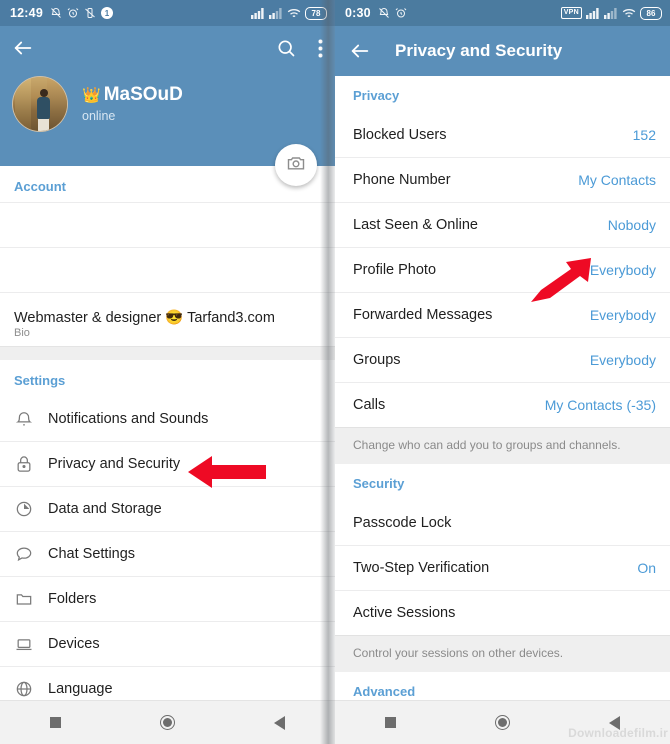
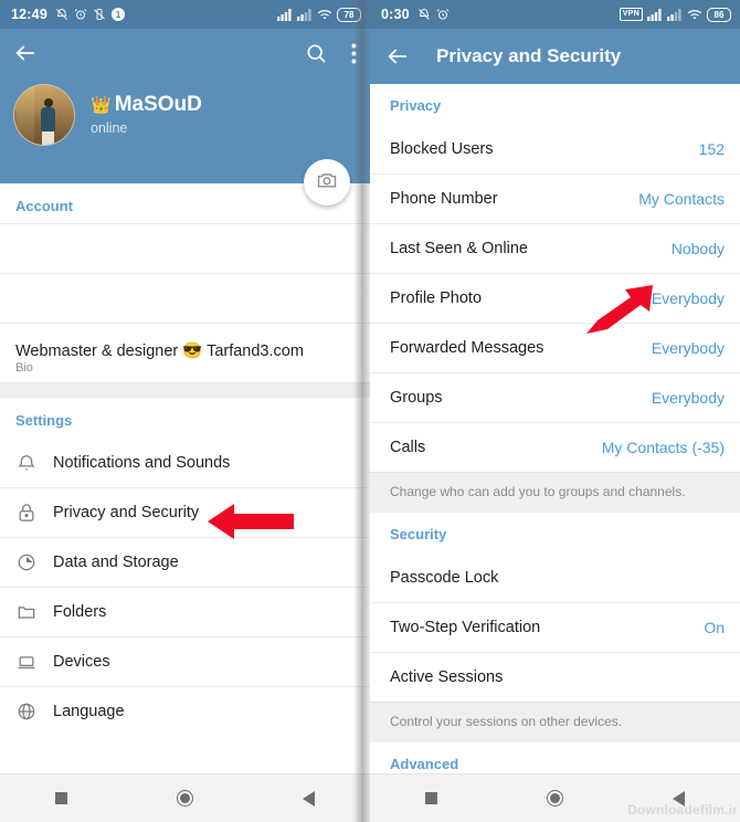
  12:49
  1
  78
  👑
  MaSOuD
  online
  Account
  Webmaster & designer 😎 Tarfand3.com
  Bio
  Settings
  Notifications and Sounds
  Privacy and Security
  Data and Storage
- Chat Settings
  Folders
  Devices
  Language
  0:30
  86
  Privacy and Security
  Privacy
  Blocked Users
  152
  Phone Number
  My Contacts
  Last Seen & Online
  Nobody
  Profile Photo
  Everybody
  Forwarded Messages
  Everybody
  Groups
  Everybody
  Calls
  My Contacts (-35)
  Change who can add you to groups and channels.
  Security
  Passcode Lock
  Two-Step Verification
  On
  Active Sessions
  Control your sessions on other devices.
  Advanced
  Downloadefilm.ir
